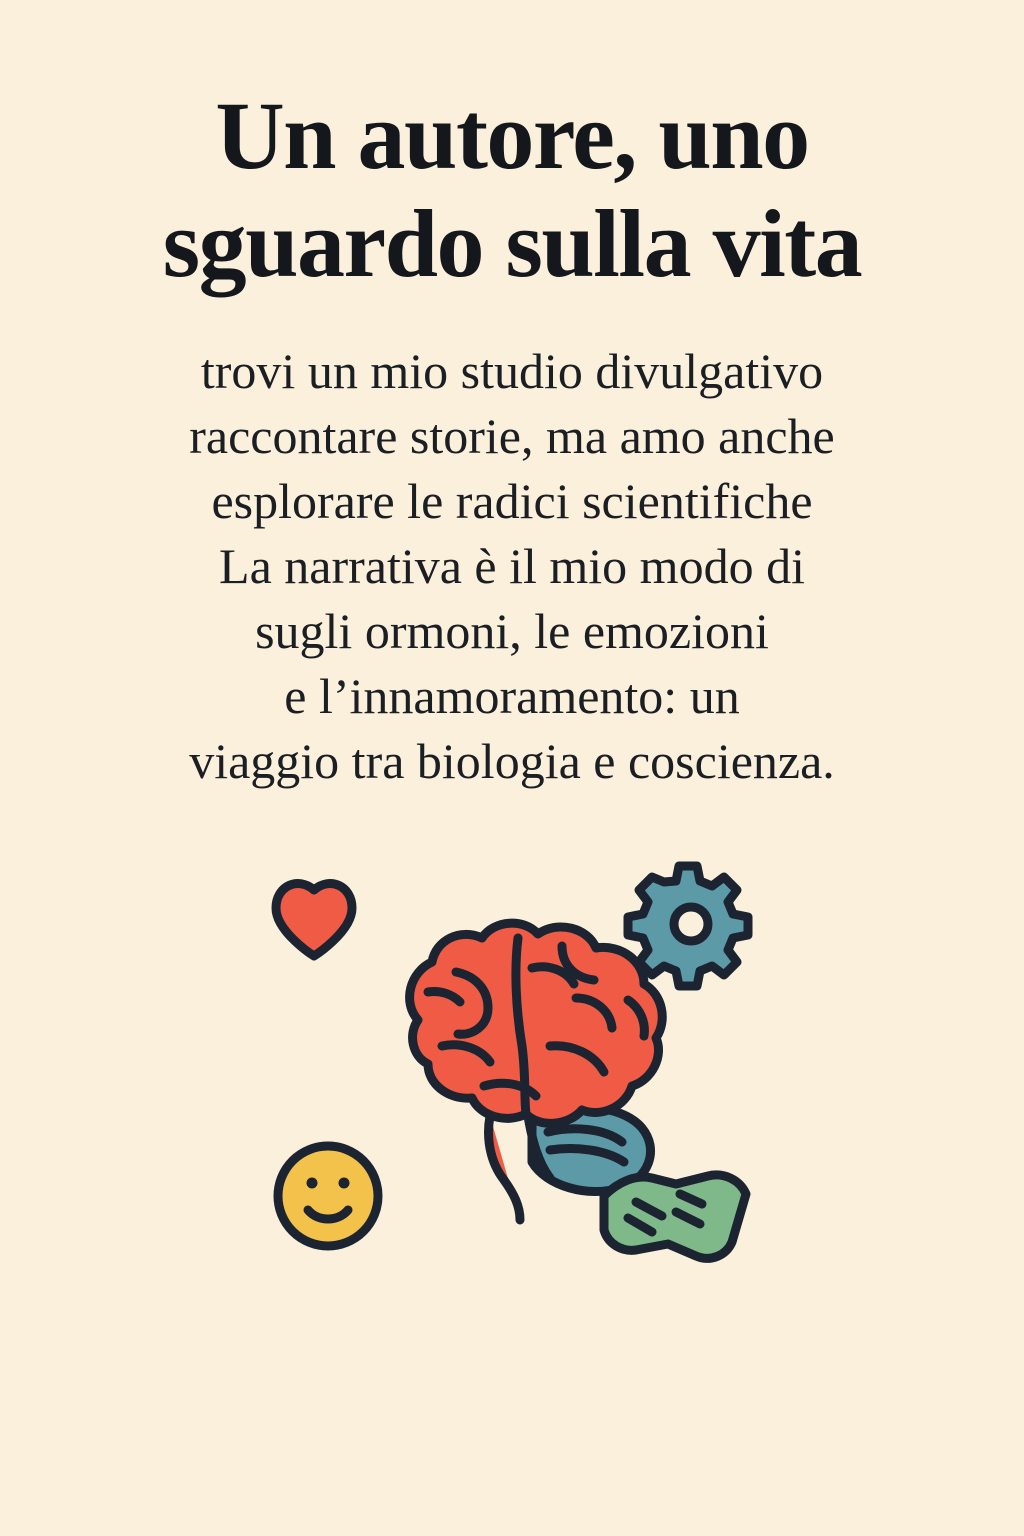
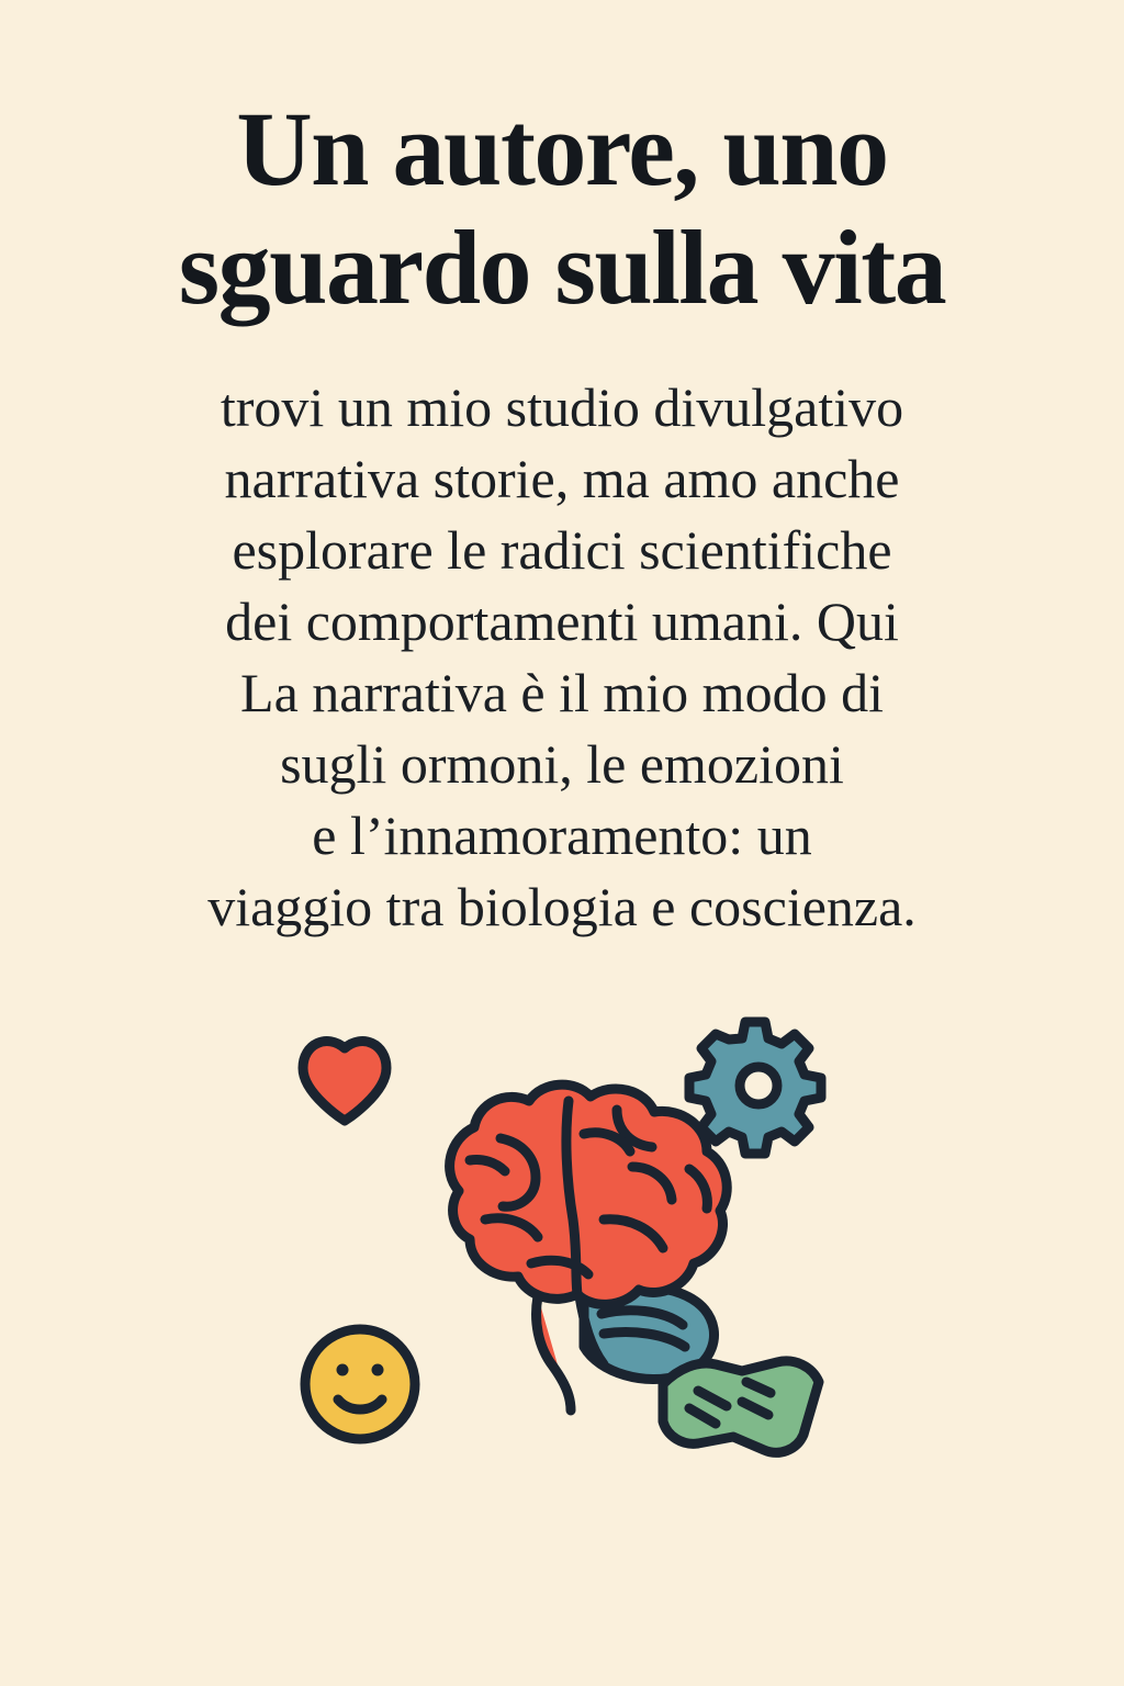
  Un autore, uno
  sguardo sulla vita
  trovi un mio studio divulgativo
- raccontare storie, ma amo anche
+ narrativa storie, ma amo anche
  esplorare le radici scientifiche
+ dei comportamenti umani. Qui
  La narrativa è il mio modo di
  sugli ormoni, le emozioni
  e l’innamoramento: un
  viaggio tra biologia e coscienza.
